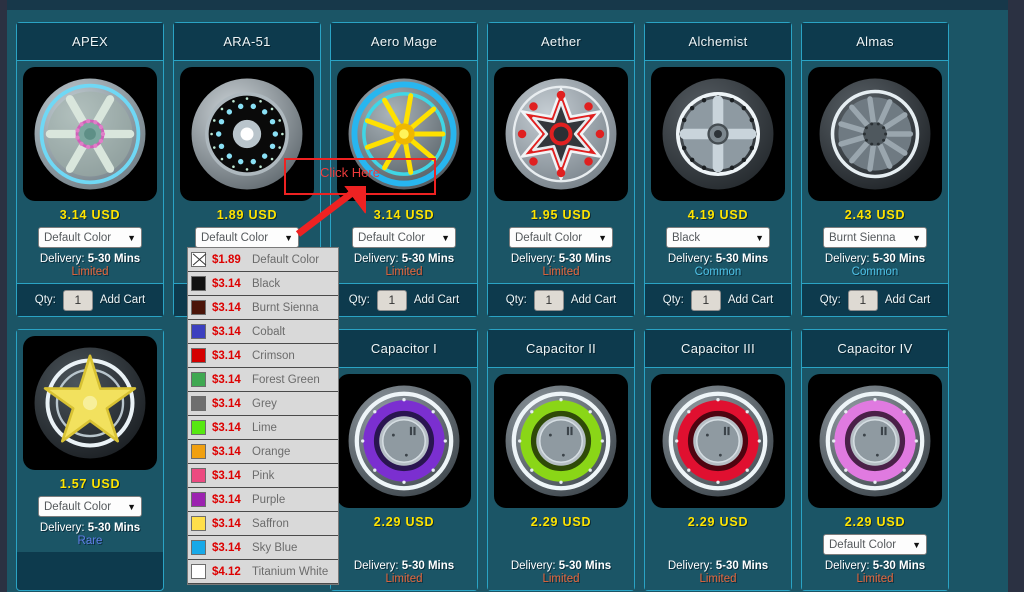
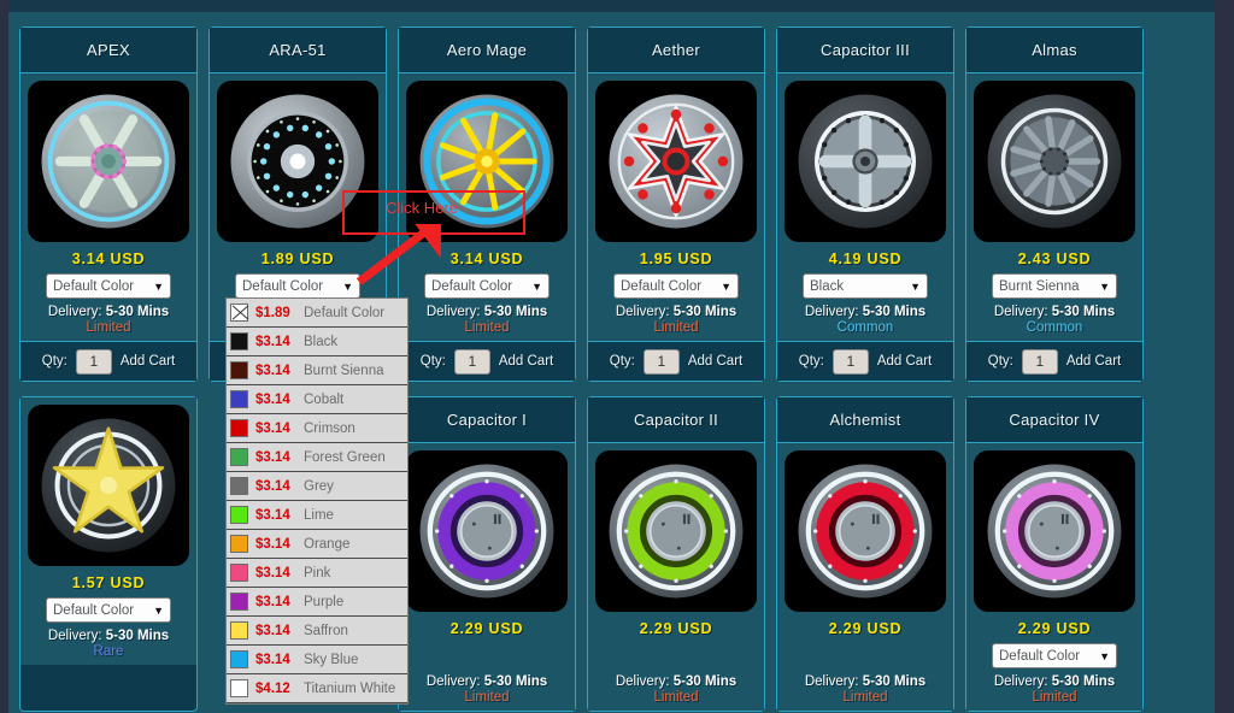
  APEX
  3.14 USD
  Default Color
  ▼
  Delivery: 5-30 Mins
  Limited
  Qty:
  1
  Add Cart
  ARA-51
  1.89 USD
  Default Color
  ▼
  Aero Mage
  3.14 USD
  Default Color
  ▼
  Delivery: 5-30 Mins
  Limited
  Qty:
  1
  Add Cart
  Aether
  1.95 USD
  Default Color
  ▼
  Delivery: 5-30 Mins
  Limited
  Qty:
  1
  Add Cart
- Alchemist
+ Capacitor III
  4.19 USD
  Black
  ▼
  Delivery: 5-30 Mins
  Common
  Qty:
  1
  Add Cart
  Almas
  2.43 USD
  Burnt Sienna
  ▼
  Delivery: 5-30 Mins
  Common
  Qty:
  1
  Add Cart
  1.57 USD
  Default Color
  ▼
  Delivery: 5-30 Mins
  Rare
  Capacitor I
  2.29 USD
  Delivery: 5-30 Mins
  Limited
  Capacitor II
  2.29 USD
  Delivery: 5-30 Mins
  Limited
- Capacitor III
+ Alchemist
  2.29 USD
  Delivery: 5-30 Mins
  Limited
  Capacitor IV
  2.29 USD
  Default Color
  ▼
  Delivery: 5-30 Mins
  Limited
  $1.89
  Default Color
  $3.14
  Black
  $3.14
  Burnt Sienna
  $3.14
  Cobalt
  $3.14
  Crimson
  $3.14
  Forest Green
  $3.14
  Grey
  $3.14
  Lime
  $3.14
  Orange
  $3.14
  Pink
  $3.14
  Purple
  $3.14
  Saffron
  $3.14
  Sky Blue
  $4.12
  Titanium White
  Click Here
